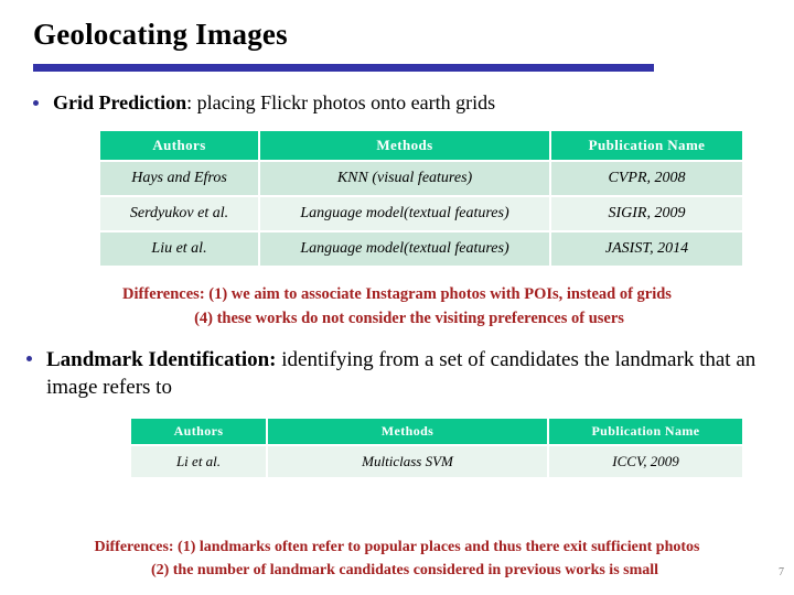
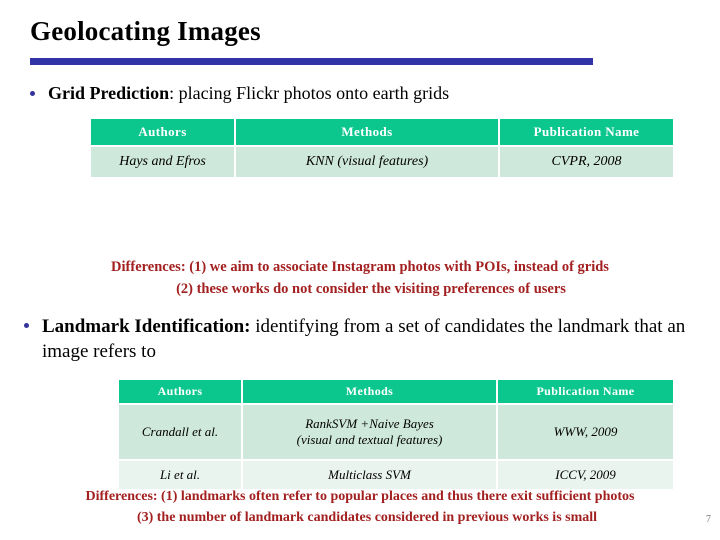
  Geolocating Images
  Grid Prediction: placing Flickr photos onto earth grids
  Authors	Methods	Publication Name
  Hays and Efros	KNN (visual features)	CVPR, 2008
- Serdyukov et al.	Language model(textual features)	SIGIR, 2009
- Liu et al.	Language model(textual features)	JASIST, 2014
  Differences: (1) we aim to associate Instagram photos with POIs, instead of grids
- (4) these works do not consider the visiting preferences of users
+ (2) these works do not consider the visiting preferences of users
  Landmark Identification: identifying from a set of candidates the landmark that an image refers to
  Authors	Methods	Publication Name
+ Crandall et al.	RankSVM +Naive Bayes (visual and textual features)	WWW, 2009
  Li et al.	Multiclass SVM	ICCV, 2009
  Differences: (1) landmarks often refer to popular places and thus there exit sufficient photos
- (2) the number of landmark candidates considered in previous works is small
+ (3) the number of landmark candidates considered in previous works is small
  7
